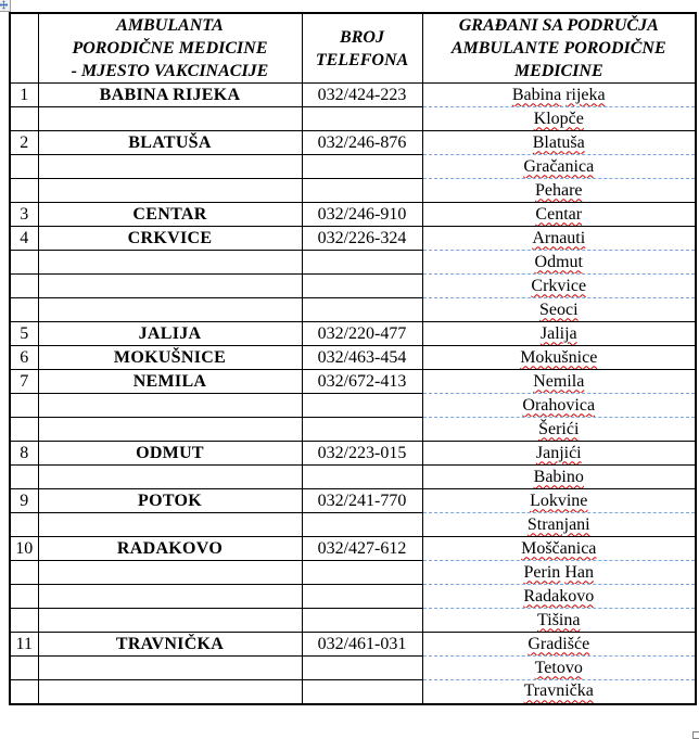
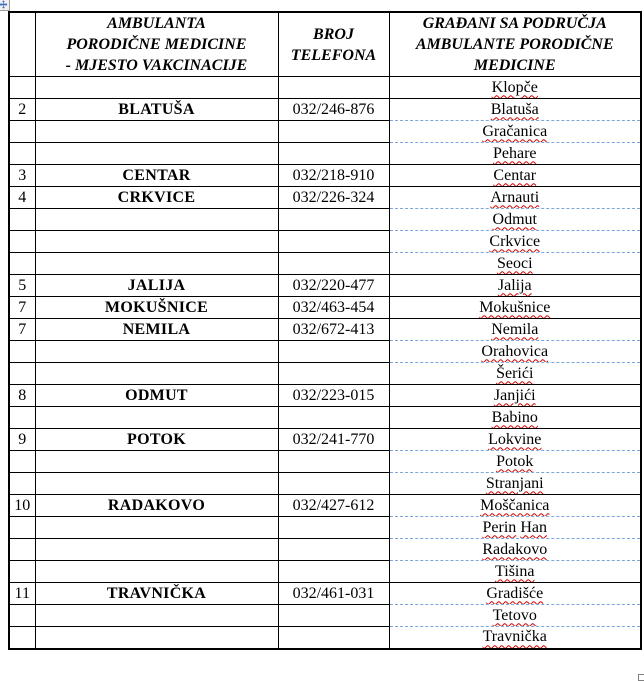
  	AMBULANTA PORODIČNE MEDICINE - MJESTO VAKCINACIJE	BROJ TELEFONA	GRAĐANI SA PODRUČJA AMBULANTE PORODIČNE MEDICINE
- 1	BABINA RIJEKA	032/424-223	Babina rijeka
  			Klopče
  2	BLATUŠA	032/246-876	Blatuša
  			Gračanica
  			Pehare
- 3	CENTAR	032/246-910	Centar
+ 3	CENTAR	032/218-910	Centar
  4	CRKVICE	032/226-324	Arnauti
  			Odmut
  			Crkvice
  			Seoci
  5	JALIJA	032/220-477	Jalija
- 6	MOKUŠNICE	032/463-454	Mokušnice
+ 7	MOKUŠNICE	032/463-454	Mokušnice
  7	NEMILA	032/672-413	Nemila
  			Orahovica
  			Šerići
  8	ODMUT	032/223-015	Janjići
  			Babino
  9	POTOK	032/241-770	Lokvine
+ 			Potok
  			Stranjani
  10	RADAKOVO	032/427-612	Moščanica
  			Perin Han
  			Radakovo
  			Tišina
  11	TRAVNIČKA	032/461-031	Gradišće
  			Tetovo
  			Travnička
